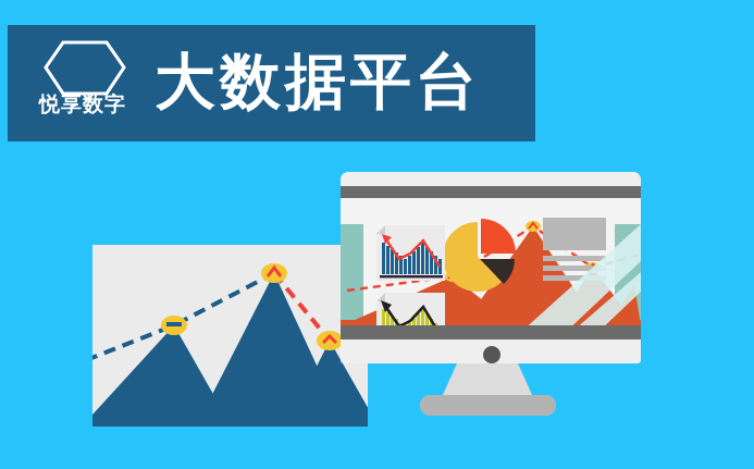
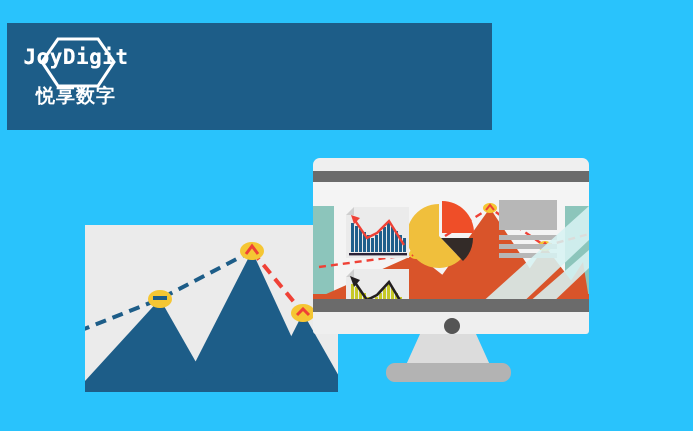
+ JoyDigit
  悦享数字
- 大数据平台
